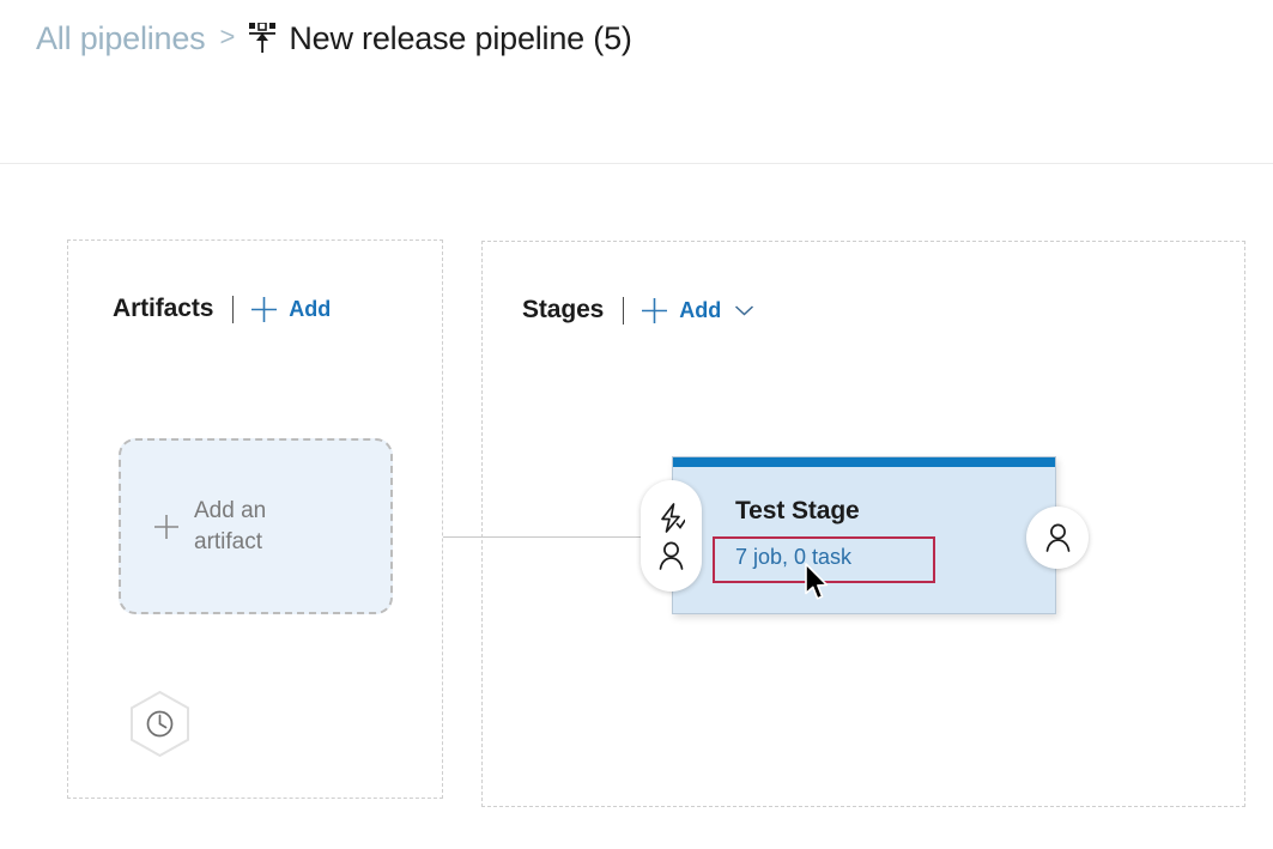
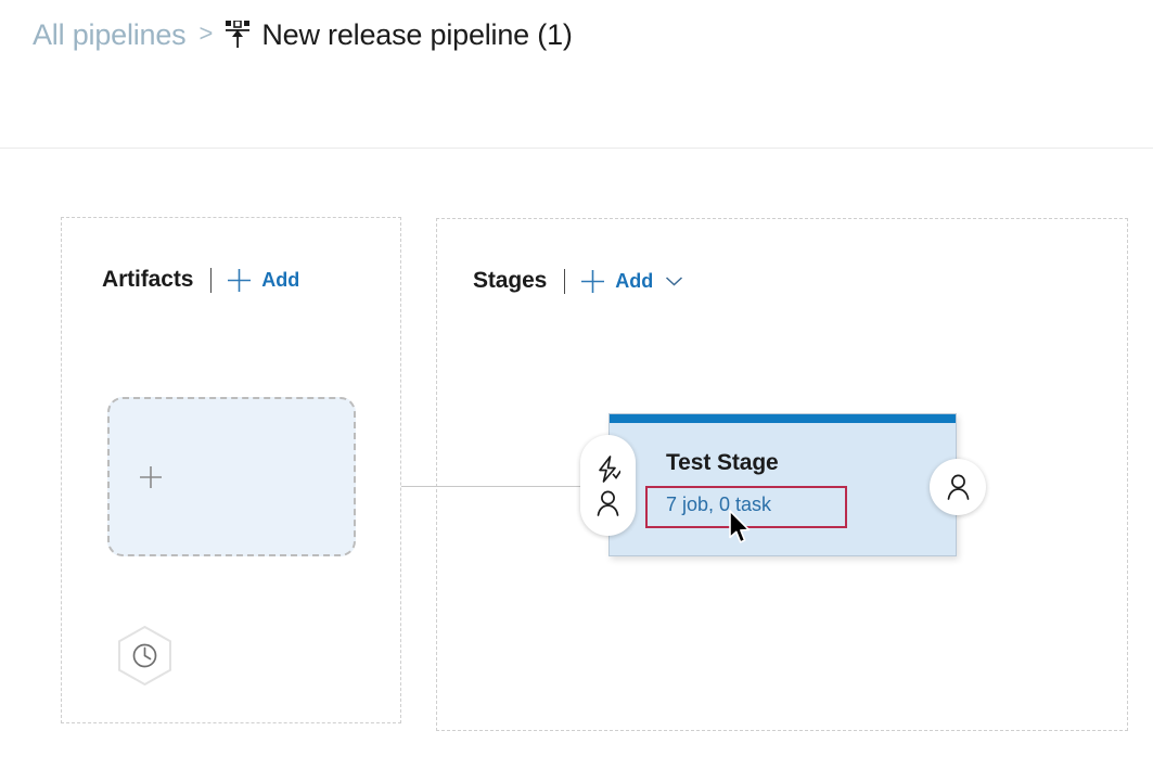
  All pipelines
  >
- New release pipeline (5)
+ New release pipeline (1)
  Artifacts
  Add
- Add an
- artifact
  Stages
  Add
  Test Stage
  7 job, 0 task
